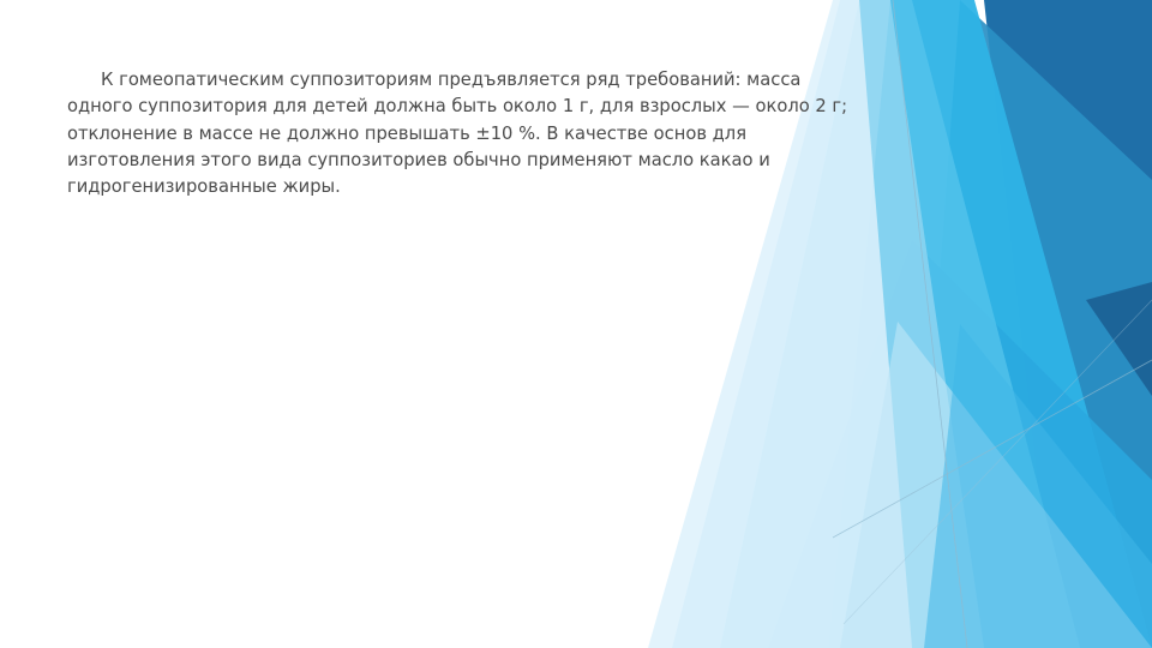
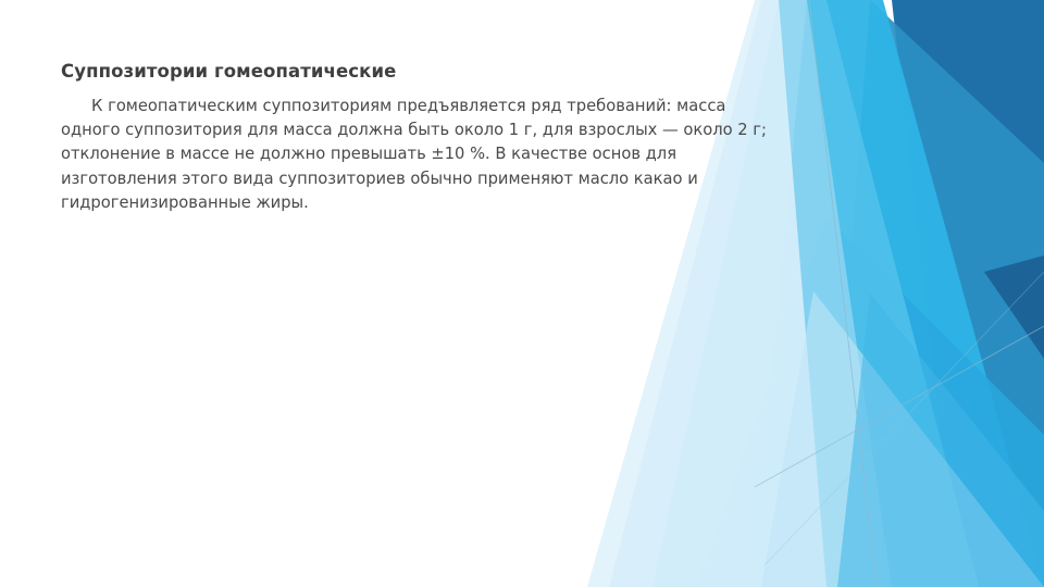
+ Суппозитории гомеопатические
- К гомеопатическим суппозиториям предъявляется ряд требований: масса одного суппозитория для детей должна быть около 1 г, для взрослых — около 2 г; отклонение в массе не должно превышать ±10 %. В качестве основ для изготовления этого вида суппозиториев обычно применяют масло какао и гидрогенизированные жиры.
+ К гомеопатическим суппозиториям предъявляется ряд требований: масса одного суппозитория для масса должна быть около 1 г, для взрослых — около 2 г; отклонение в массе не должно превышать ±10 %. В качестве основ для изготовления этого вида суппозиториев обычно применяют масло какао и гидрогенизированные жиры.
